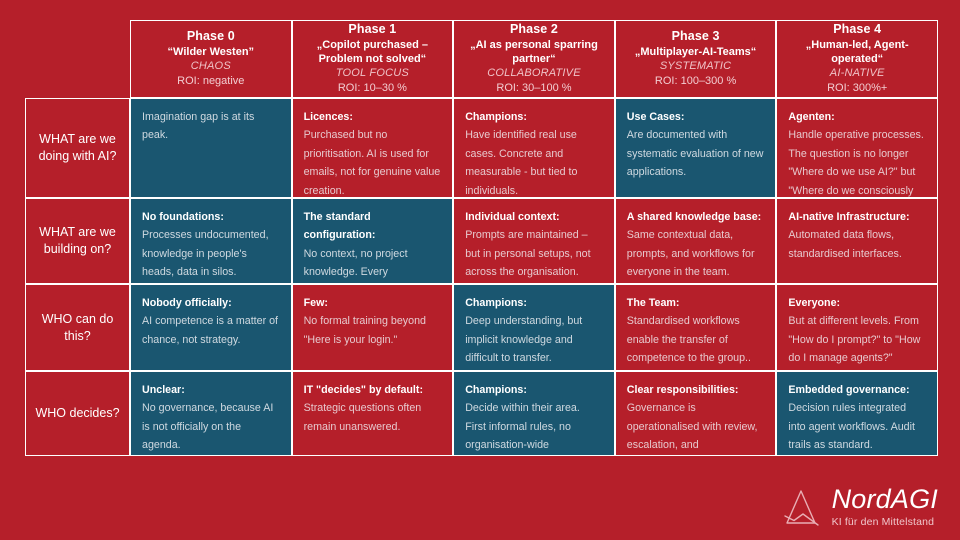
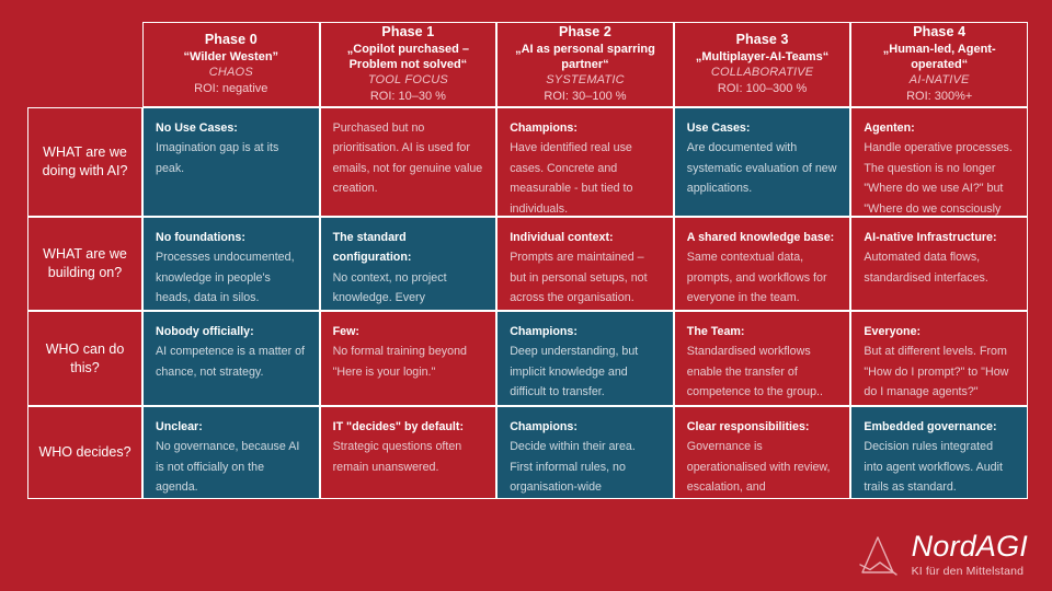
  Phase 0
  “Wilder Westen”
  CHAOS
  ROI: negative
  Phase 1
  „Copilot purchased – Problem not solved“
  TOOL FOCUS
  ROI: 10–30 %
  Phase 2
  „AI as personal sparring partner“
- COLLABORATIVE
+ SYSTEMATIC
  ROI: 30–100 %
  Phase 3
  „Multiplayer-AI-Teams“
- SYSTEMATIC
+ COLLABORATIVE
  ROI: 100–300 %
  Phase 4
  „Human-led, Agent-operated“
  AI-NATIVE
  ROI: 300%+
  WHAT are we doing with AI?
+ No Use Cases:
  Imagination gap is at its peak.
- Licences:
  Purchased but no prioritisation. AI is used for emails, not for genuine value creation.
  Champions:
  Have identified real use cases. Concrete and measurable - but tied to individuals.
  Use Cases:
  Are documented with systematic evaluation of new applications.
  Agenten:
  Handle operative processes. The question is no longer "Where do we use AI?" but "Where do we consciously
  WHAT are we building on?
  No foundations:
  Processes undocumented, knowledge in people's heads, data in silos.
  The standard configuration:
  Individual context:
  Prompts are maintained – but in personal setups, not across the organisation.
  A shared knowledge base: Same contextual data, prompts, and workflows for everyone in the team.
  AI-native Infrastructure:
  Automated data flows, standardised interfaces.
  WHO can do this?
  Nobody officially:
  AI competence is a matter of chance, not strategy.
  Few:
  No formal training beyond "Here is your login."
  Champions:
  Deep understanding, but implicit knowledge and difficult to transfer.
  The Team:
  Standardised workflows enable the transfer of competence to the group..
  Everyone:
  But at different levels. From "How do I prompt?" to "How do I manage agents?"
  WHO decides?
  Unclear:
  No governance, because AI is not officially on the agenda.
  IT "decides" by default:
  Strategic questions often remain unanswered.
  Champions:
  Decide within their area. First informal rules, no organisation-wide
  Clear responsibilities:
  Governance is operationalised with review, escalation, and
  Embedded governance:
  Decision rules integrated into agent workflows. Audit trails as standard.
  NordAGI
  KI für den Mittelstand
